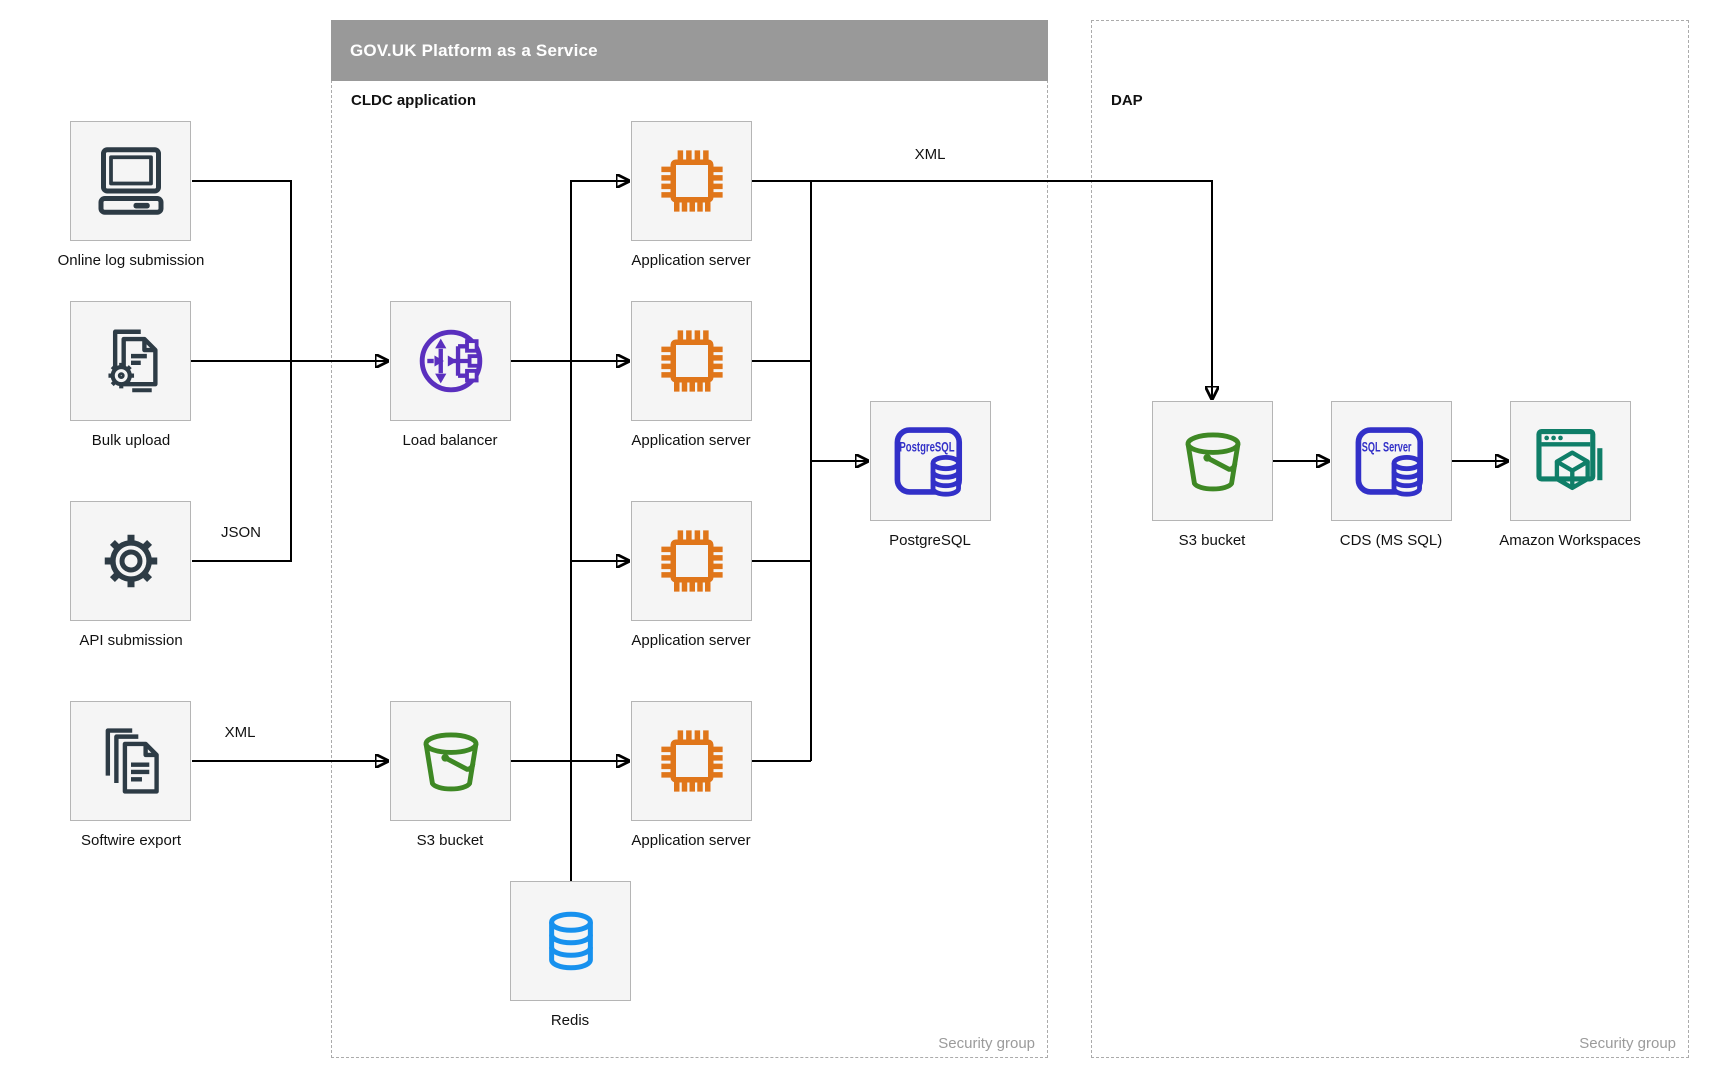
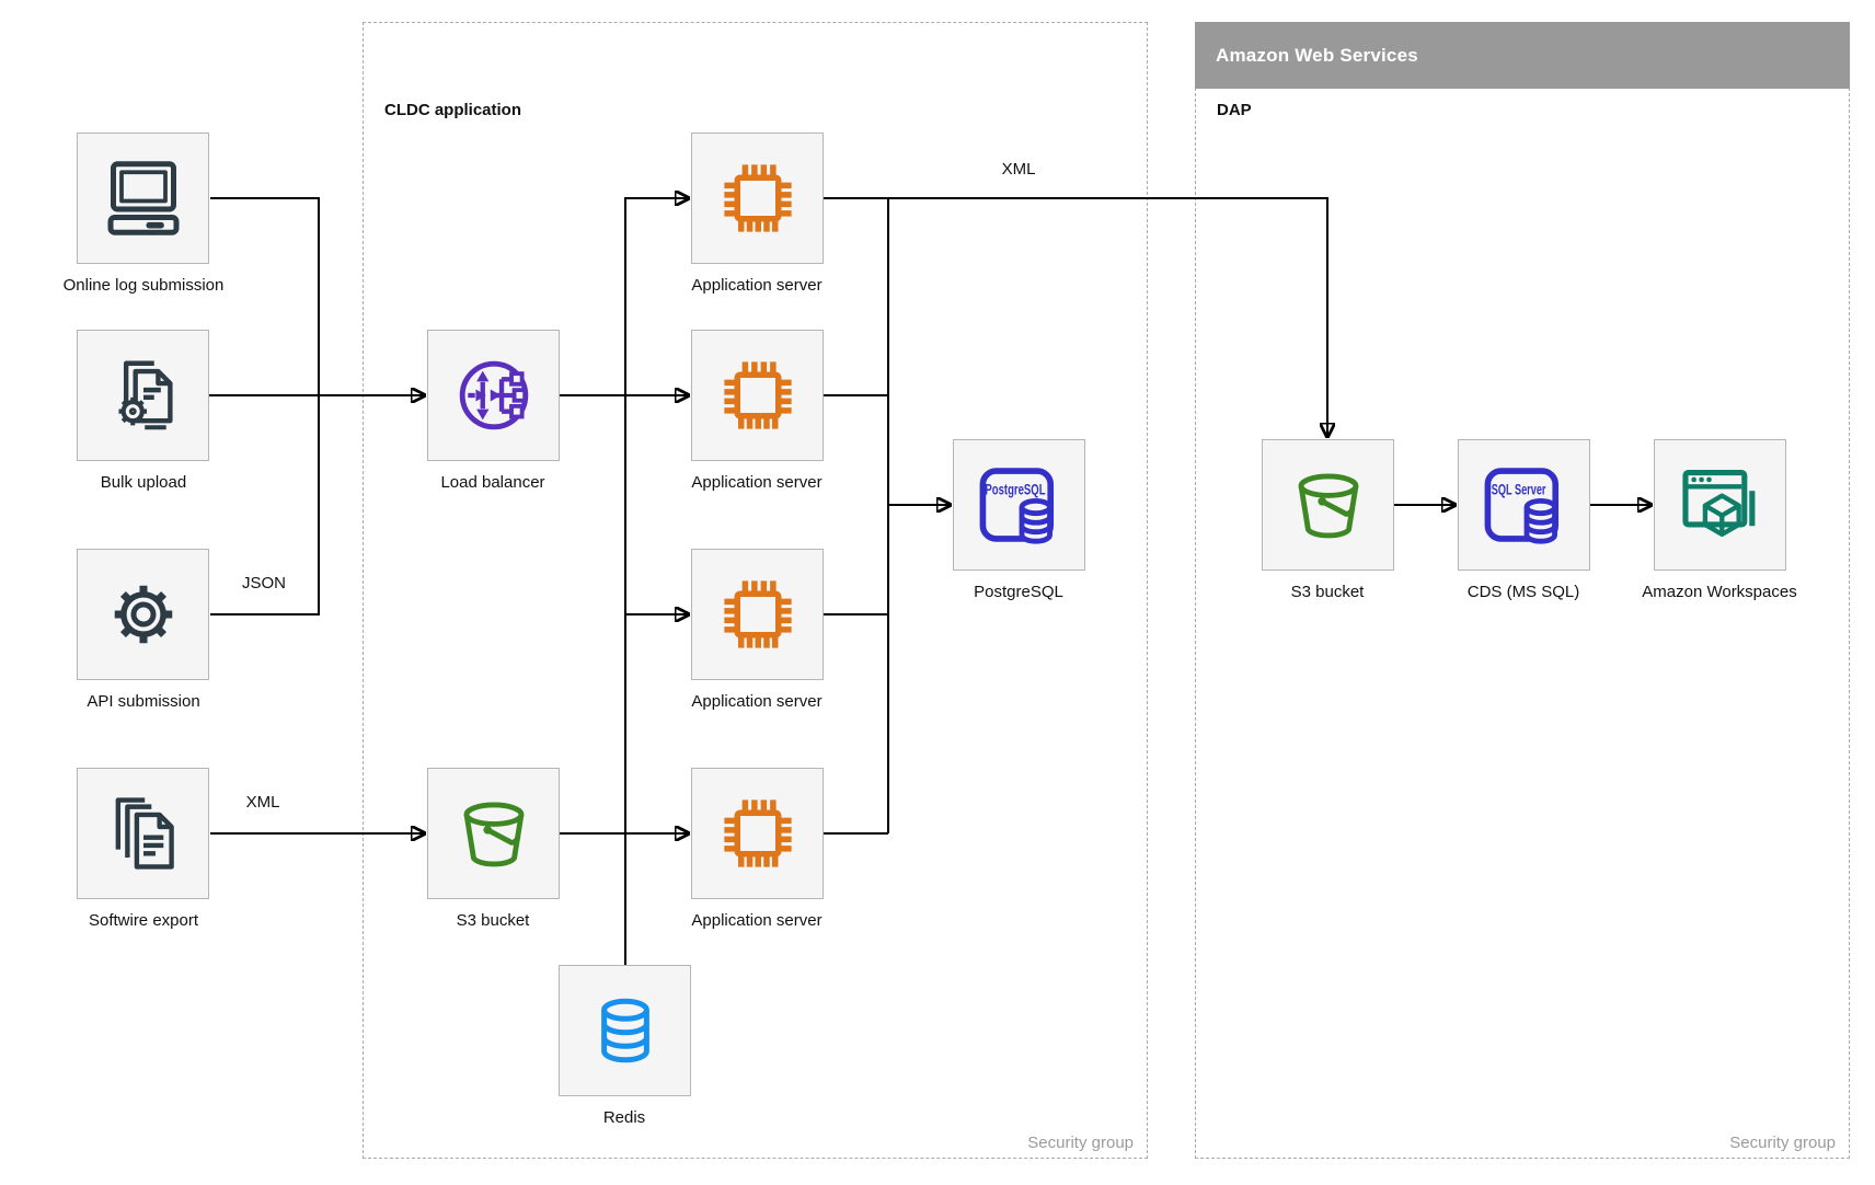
- GOV.UK Platform as a Service
  CLDC application
  Security group
+ Amazon Web Services
  DAP
  Security group
  Online log submission
  Bulk upload
  API submission
  Softwire export
  Load balancer
  Application server
  Application server
  Application server
  Application server
  PostgreSQL
  PostgreSQL
  S3 bucket
  Redis
  S3 bucket
  SQL Server
  CDS (MS SQL)
  Amazon Workspaces
  JSON
  XML
  XML
